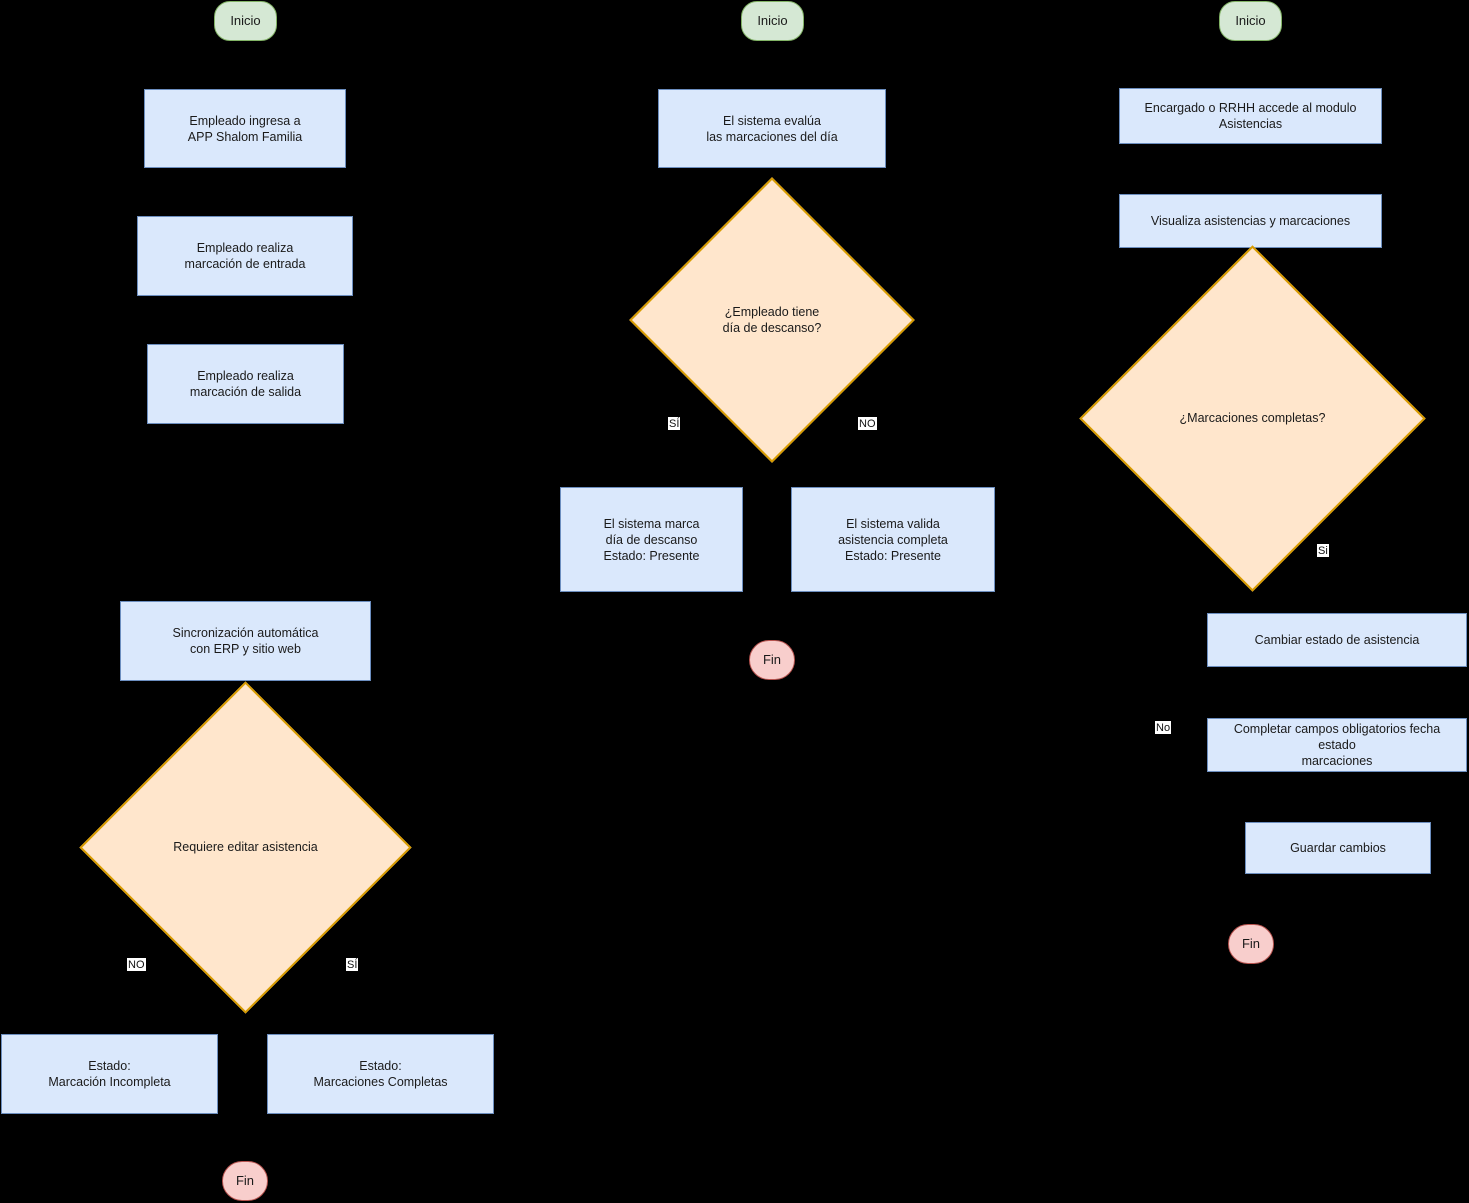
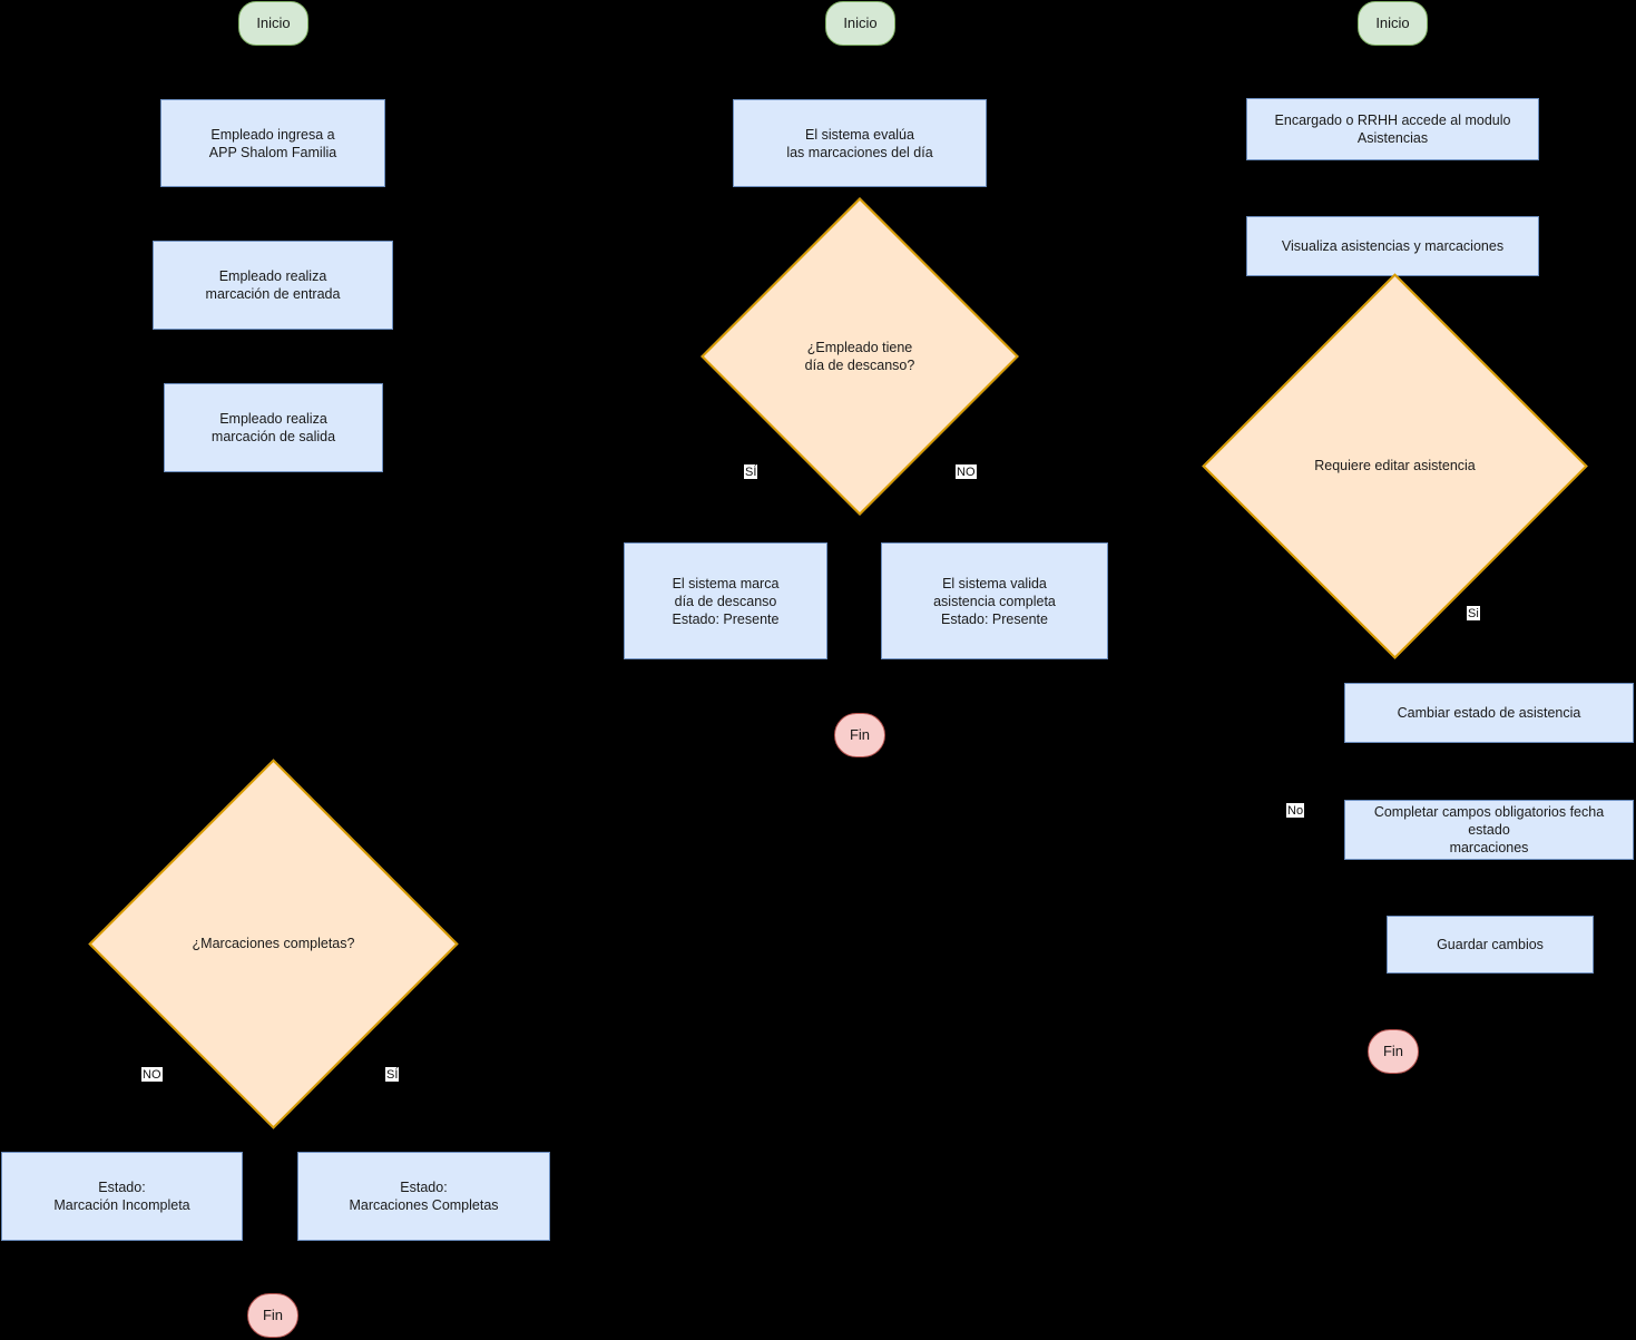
  Inicio
  Empleado ingresa a
  APP Shalom Familia
  Empleado realiza
  marcación de entrada
  Empleado realiza
  marcación de salida
- Sincronización automática
- con ERP y sitio web
- Requiere editar asistencia
+ ¿Marcaciones completas?
  NO
  SÍ
  Estado:
  Marcación Incompleta
  Estado:
  Marcaciones Completas
  Fin
  Inicio
  El sistema evalúa
  las marcaciones del día
  ¿Empleado tiene
  día de descanso?
  SÍ
  NO
  El sistema marca
  día de descanso
  Estado: Presente
  El sistema valida
  asistencia completa
  Estado: Presente
  Fin
  Inicio
  Encargado o RRHH accede al modulo
  Asistencias
  Visualiza asistencias y marcaciones
- ¿Marcaciones completas?
+ Requiere editar asistencia
  Si
  Cambiar estado de asistencia
  No
  Completar campos obligatorios fecha estado
  marcaciones
  Guardar cambios
  Fin
